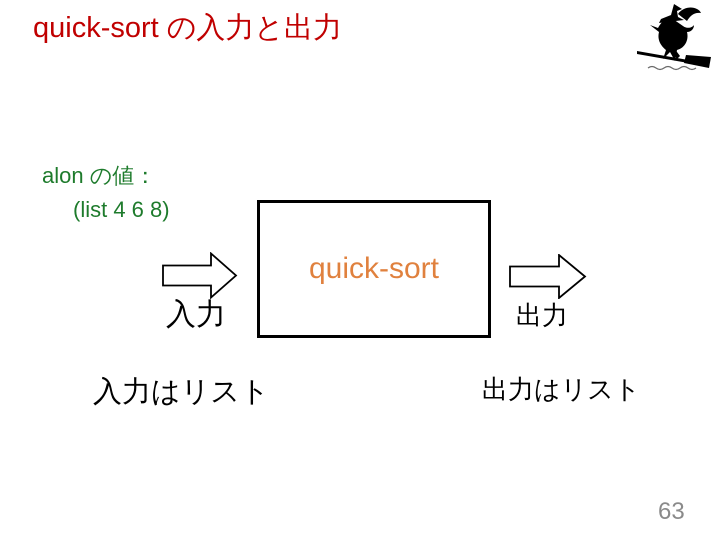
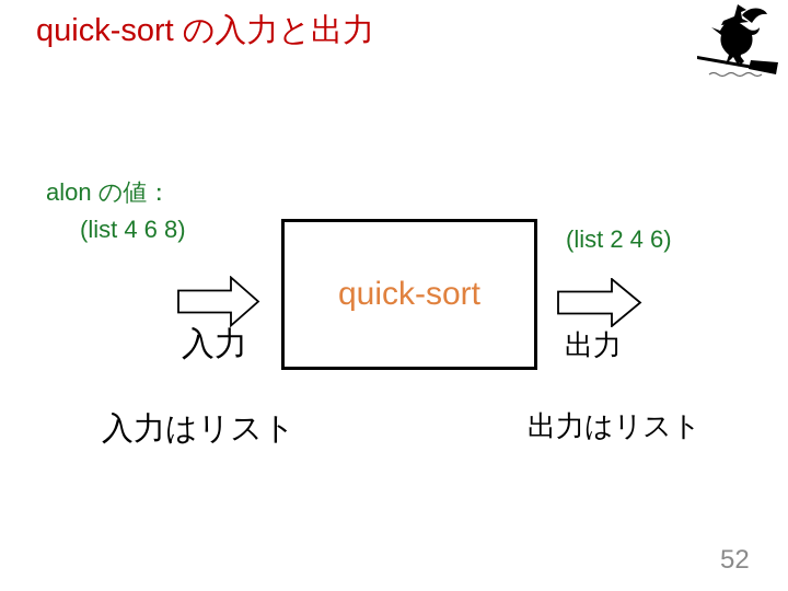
  quick-sort の入力と出力
  alon の値：
  (list 4 6 8)
+ (list 2 4 6)
  quick-sort
  入力
  出力
  入力はリスト
  出力はリスト
- 63
+ 52
